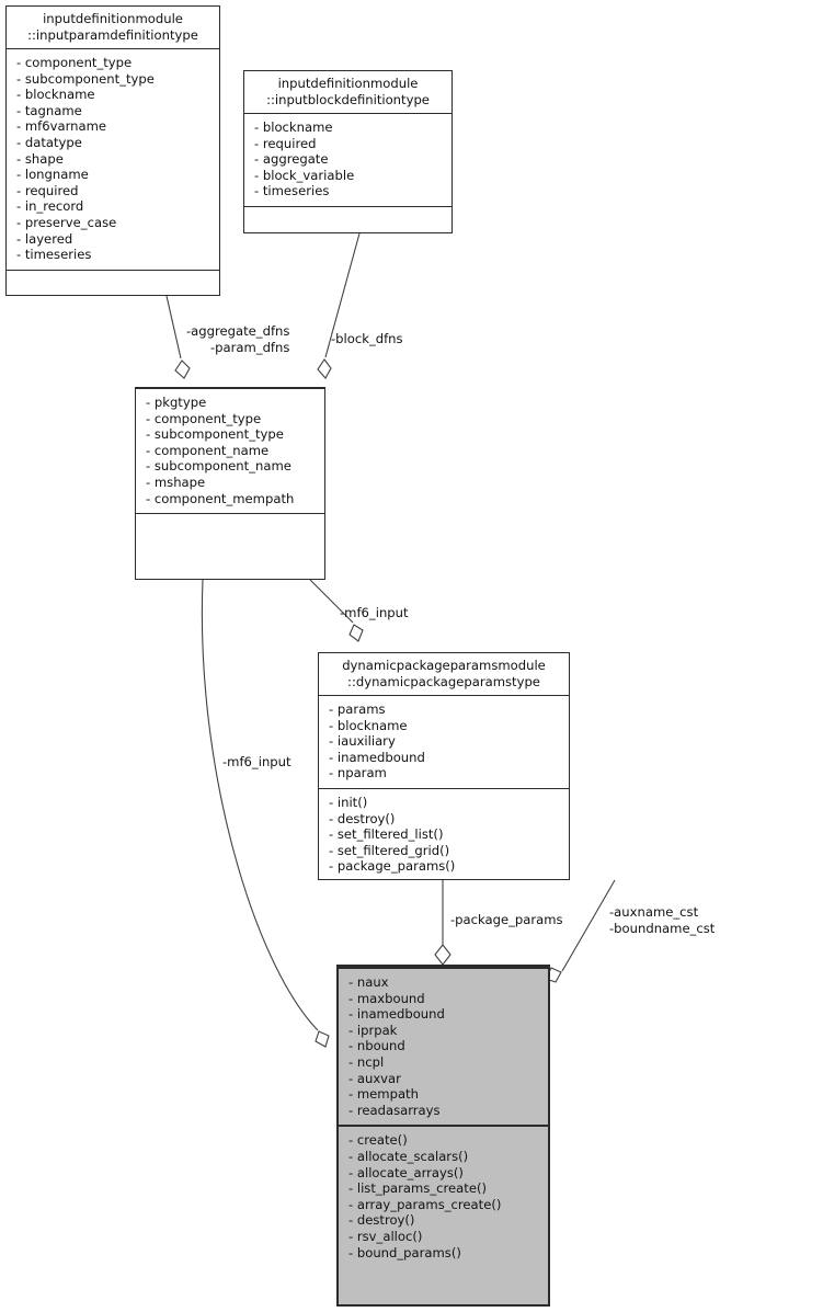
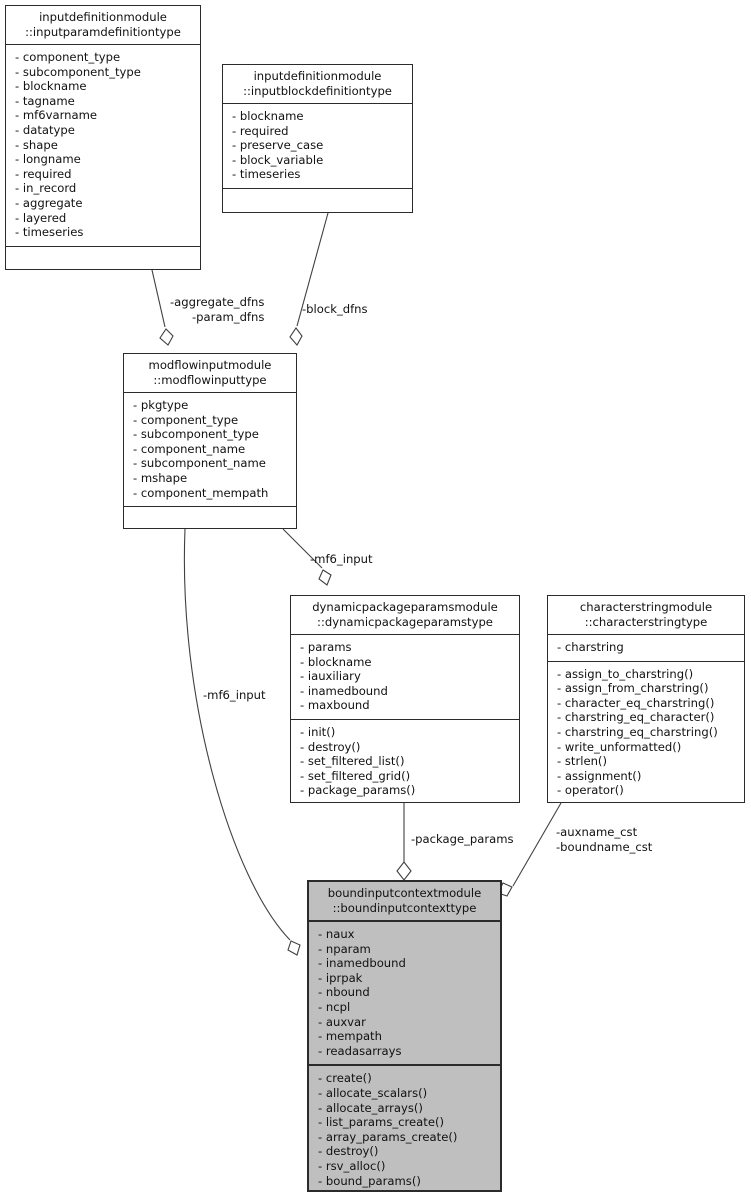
  inputdefinitionmodule
  ::inputparamdefinitiontype
  - component_type
  - subcomponent_type
  - blockname
  - tagname
  - mf6varname
  - datatype
  - shape
  - longname
  - required
  - in_record
- - preserve_case
+ - aggregate
  - layered
  - timeseries
  inputdefinitionmodule
  ::inputblockdefinitiontype
  - blockname
  - required
- - aggregate
+ - preserve_case
  - block_variable
  - timeseries
+ modflowinputmodule
+ ::modflowinputtype
  - pkgtype
  - component_type
  - subcomponent_type
  - component_name
  - subcomponent_name
  - mshape
  - component_mempath
  dynamicpackageparamsmodule
  ::dynamicpackageparamstype
  - params
  - blockname
  - iauxiliary
  - inamedbound
- - nparam
+ - maxbound
  - init()
  - destroy()
  - set_filtered_list()
  - set_filtered_grid()
  - package_params()
+ characterstringmodule
+ ::characterstringtype
+ - charstring
+ - assign_to_charstring()
+ - assign_from_charstring()
+ - character_eq_charstring()
+ - charstring_eq_character()
+ - charstring_eq_charstring()
+ - write_unformatted()
+ - strlen()
+ - assignment()
+ - operator()
+ boundinputcontextmodule
+ ::boundinputcontexttype
  - naux
- - maxbound
+ - nparam
  - inamedbound
  - iprpak
  - nbound
  - ncpl
  - auxvar
  - mempath
  - readasarrays
  - create()
  - allocate_scalars()
  - allocate_arrays()
  - list_params_create()
  - array_params_create()
  - destroy()
  - rsv_alloc()
  - bound_params()
  -aggregate_dfns
  -param_dfns
  -block_dfns
  -mf6_input
  -mf6_input
  -package_params
  -auxname_cst
  -boundname_cst
